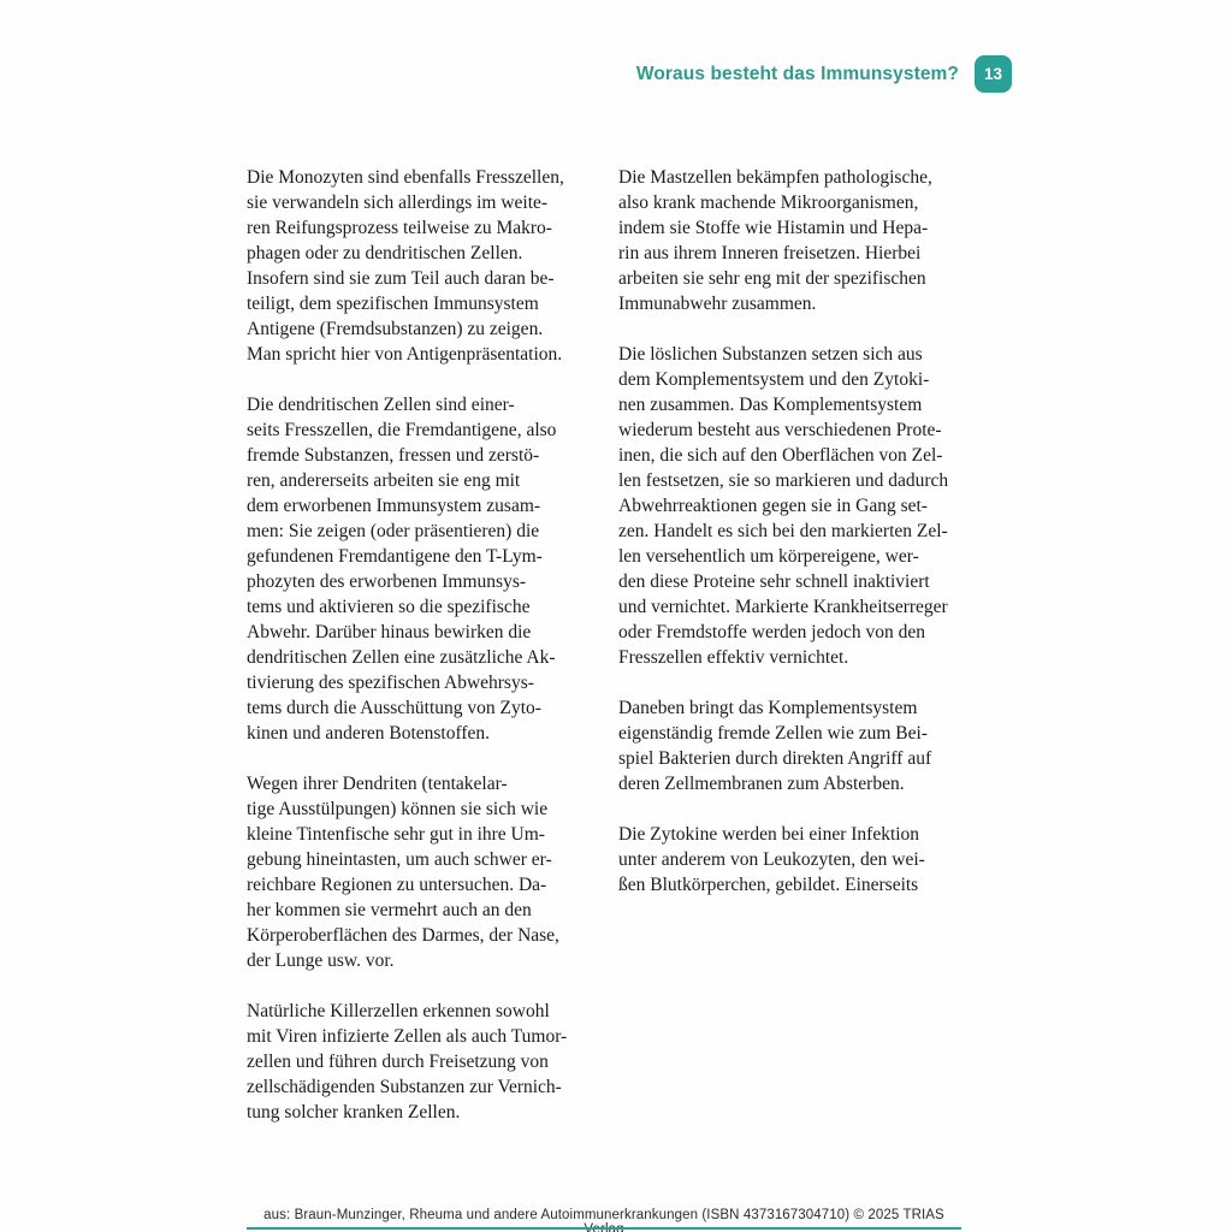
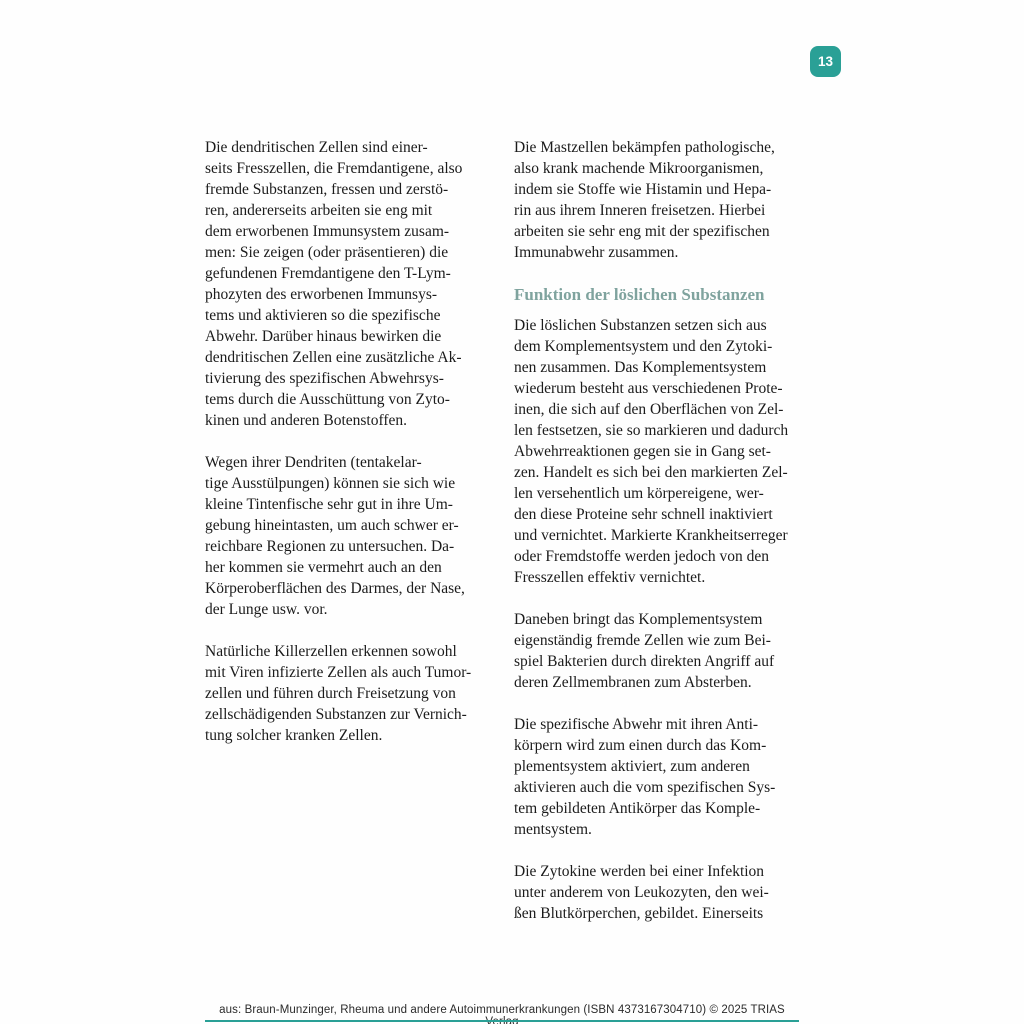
- Woraus besteht das Immunsystem?
  13
- Die Monozyten sind ebenfalls Fresszellen,
- sie verwandeln sich allerdings im weite-
- ren Reifungsprozess teilweise zu Makro-
- phagen oder zu dendritischen Zellen.
- Insofern sind sie zum Teil auch daran be-
- teiligt, dem spezifischen Immunsystem
- Antigene (Fremdsubstanzen) zu zeigen.
- Man spricht hier von Antigenpräsentation.
  Die dendritischen Zellen sind einer-
  seits Fresszellen, die Fremdantigene, also
  fremde Substanzen, fressen und zerstö-
  ren, andererseits arbeiten sie eng mit
  dem erworbenen Immunsystem zusam-
  men: Sie zeigen (oder präsentieren) die
  gefundenen Fremdantigene den T-Lym-
  phozyten des erworbenen Immunsys-
  tems und aktivieren so die spezifische
  Abwehr. Darüber hinaus bewirken die
  dendritischen Zellen eine zusätzliche Ak-
  tivierung des spezifischen Abwehrsys-
  tems durch die Ausschüttung von Zyto-
  kinen und anderen Botenstoffen.
  Wegen ihrer Dendriten (tentakelar-
  tige Ausstülpungen) können sie sich wie
  kleine Tintenfische sehr gut in ihre Um-
  gebung hineintasten, um auch schwer er-
  reichbare Regionen zu untersuchen. Da-
  her kommen sie vermehrt auch an den
  Körperoberflächen des Darmes, der Nase,
  der Lunge usw. vor.
  Natürliche Killerzellen erkennen sowohl
  mit Viren infizierte Zellen als auch Tumor-
  zellen und führen durch Freisetzung von
  zellschädigenden Substanzen zur Vernich-
  tung solcher kranken Zellen.
  Die Mastzellen bekämpfen pathologische,
  also krank machende Mikroorganismen,
  indem sie Stoffe wie Histamin und Hepa-
  rin aus ihrem Inneren freisetzen. Hierbei
  arbeiten sie sehr eng mit der spezifischen
  Immunabwehr zusammen.
+ Funktion der löslichen Substanzen
  Die löslichen Substanzen setzen sich aus
  dem Komplementsystem und den Zytoki-
  nen zusammen. Das Komplementsystem
  wiederum besteht aus verschiedenen Prote-
  inen, die sich auf den Oberflächen von Zel-
  len festsetzen, sie so markieren und dadurch
  Abwehrreaktionen gegen sie in Gang set-
  zen. Handelt es sich bei den markierten Zel-
  len versehentlich um körpereigene, wer-
  den diese Proteine sehr schnell inaktiviert
  und vernichtet. Markierte Krankheitserreger
  oder Fremdstoffe werden jedoch von den
  Fresszellen effektiv vernichtet.
  Daneben bringt das Komplementsystem
  eigenständig fremde Zellen wie zum Bei-
  spiel Bakterien durch direkten Angriff auf
  deren Zellmembranen zum Absterben.
+ Die spezifische Abwehr mit ihren Anti-
+ körpern wird zum einen durch das Kom-
+ plementsystem aktiviert, zum anderen
+ aktivieren auch die vom spezifischen Sys-
+ tem gebildeten Antikörper das Komple-
+ mentsystem.
  Die Zytokine werden bei einer Infektion
  unter anderem von Leukozyten, den wei-
  ßen Blutkörperchen, gebildet. Einerseits
  aus: Braun-Munzinger, Rheuma und andere Autoimmunerkrankungen (ISBN 4373167304710) © 2025 TRIAS Verlag
